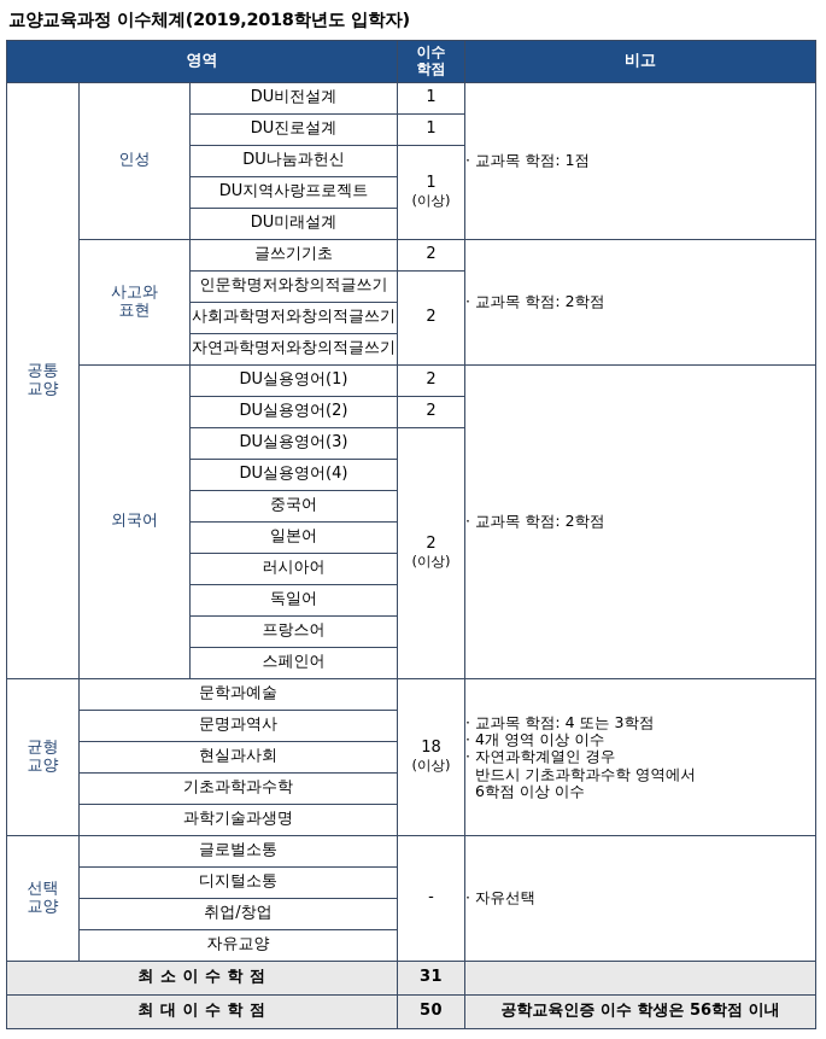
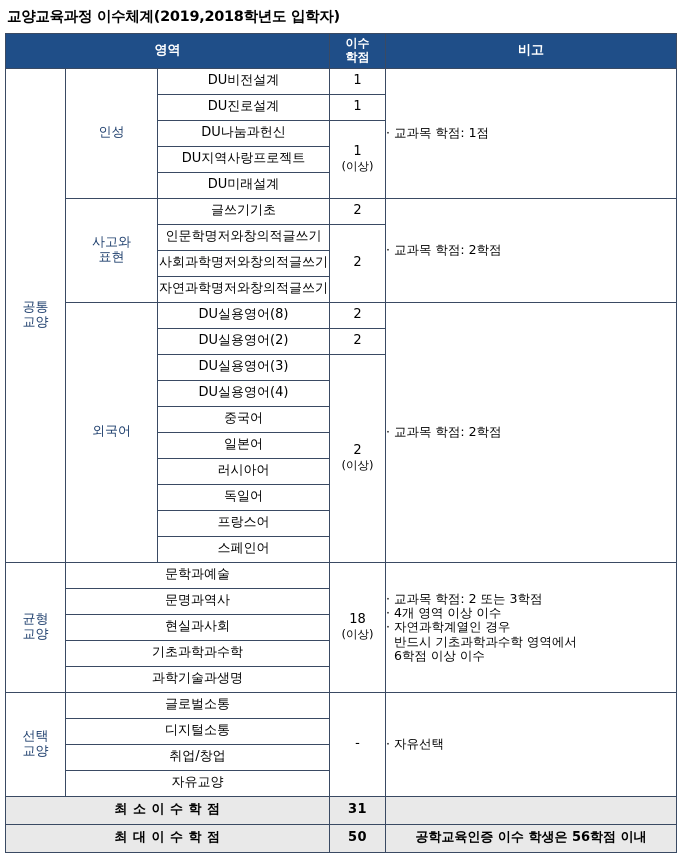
  교양교육과정 이수체계(2019,2018학년도 입학자)
  영역	이수 학점	비고
  공통 교양	인성	DU비전설계	1	· 교과목 학점: 1점
  DU진로설계	1
  DU나눔과헌신	1 (이상)
  DU지역사랑프로젝트
  DU미래설계
  사고와 표현	글쓰기기초	2	· 교과목 학점: 2학점
  인문학명저와창의적글쓰기	2
  사회과학명저와창의적글쓰기
  자연과학명저와창의적글쓰기
- 외국어	DU실용영어(1)	2	· 교과목 학점: 2학점
+ 외국어	DU실용영어(8)	2	· 교과목 학점: 2학점
  DU실용영어(2)	2
  DU실용영어(3)	2 (이상)
  DU실용영어(4)
  중국어
  일본어
  러시아어
  독일어
  프랑스어
  스페인어
- 균형 교양	문학과예술	18 (이상)	· 교과목 학점: 4 또는 3학점 · 4개 영역 이상 이수 · 자연과학계열인 경우 반드시 기초과학과수학 영역에서 6학점 이상 이수
+ 균형 교양	문학과예술	18 (이상)	· 교과목 학점: 2 또는 3학점 · 4개 영역 이상 이수 · 자연과학계열인 경우 반드시 기초과학과수학 영역에서 6학점 이상 이수
  문명과역사
  현실과사회
  기초과학과수학
  과학기술과생명
  선택 교양	글로벌소통	-	· 자유선택
  디지털소통
  취업/창업
  자유교양
  최 소 이 수 학 점	31
  최 대 이 수 학 점	50	공학교육인증 이수 학생은 56학점 이내
